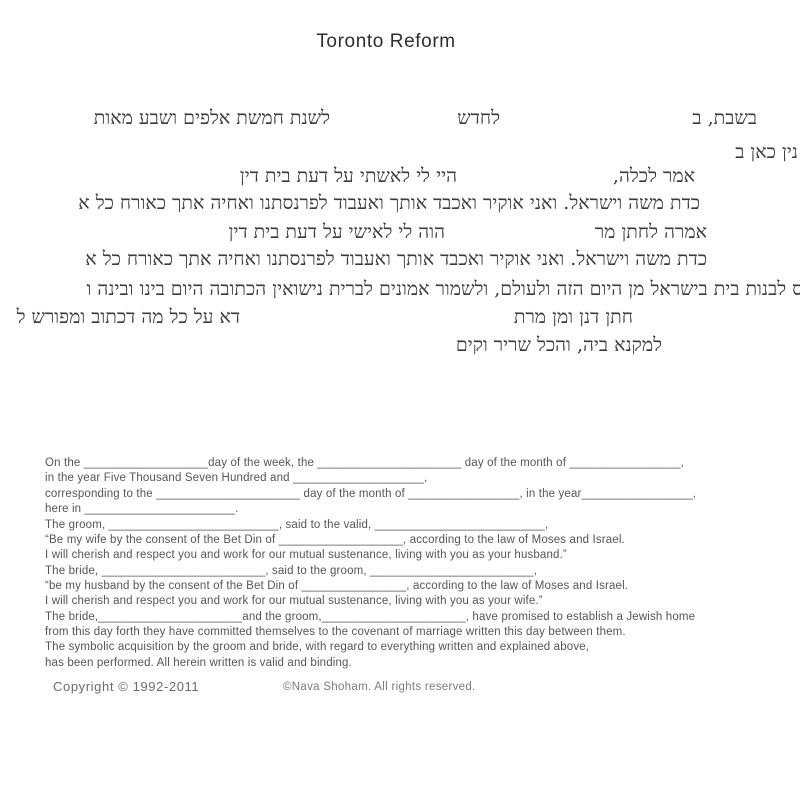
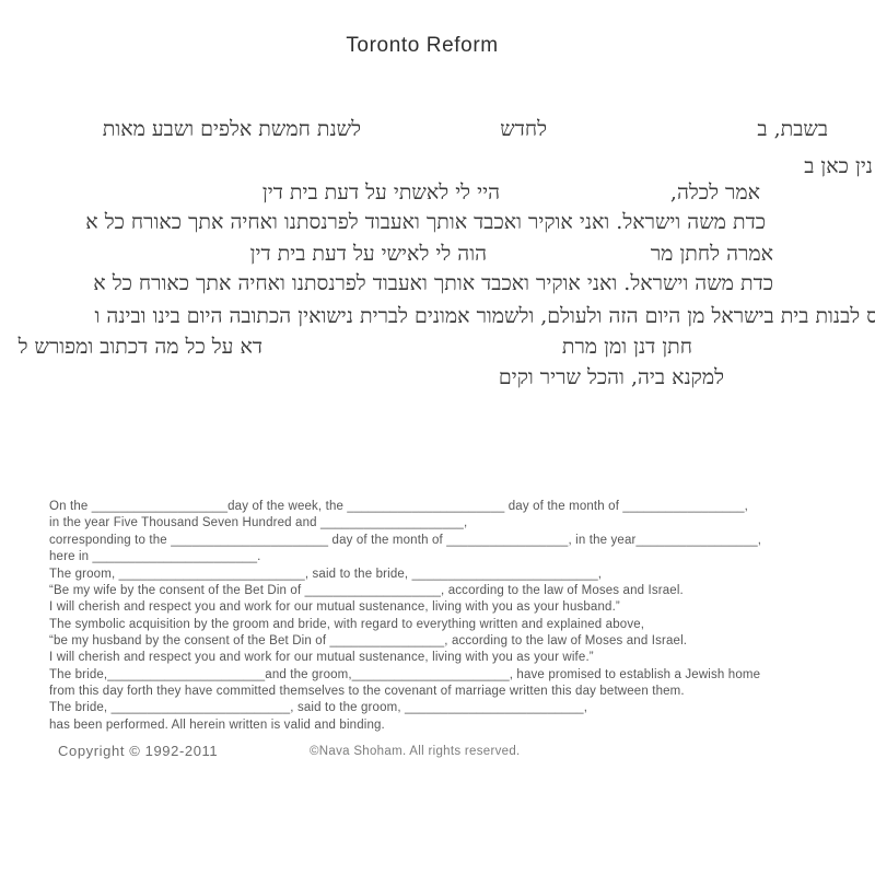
  Toronto Reform
  בשבת, ב
  לחדש
  לשנת חמשת אלפים ושבע מאות
  נין כאן ב
  אמר לכלה,
  היי לי לאשתי על דעת בית דין
  כדת משה וישראל. ואני אוקיר ואכבד אותך ואעבוד לפרנסתנו ואחיה אתך כאורח כל א
  אמרה לחתן מר
  הוה לי לאישי על דעת בית דין
  כדת משה וישראל. ואני אוקיר ואכבד אותך ואעבוד לפרנסתנו ואחיה אתך כאורח כל א
  ס לבנות בית בישראל מן היום הזה ולעולם, ולשמור אמונים לברית נישואין הכתובה היום בינו ובינה ו
  חתן דנן ומן מרת
  דא על כל מה דכתוב ומפורש ל
  למקנא ביה, והכל שריר וקים
  On the ___________________day of the week, the ______________________ day of the month of _________________,
  in the year Five Thousand Seven Hundred and ____________________,
  corresponding to the ______________________ day of the month of _________________, in the year_________________,
  here in _______________________.
- The groom, __________________________, said to the valid, __________________________,
+ The groom, __________________________, said to the bride, __________________________,
  “Be my wife by the consent of the Bet Din of ___________________, according to the law of Moses and Israel.
  I will cherish and respect you and work for our mutual sustenance, living with you as your husband.”
- The bride, _________________________, said to the groom, _________________________,
+ The symbolic acquisition by the groom and bride, with regard to everything written and explained above,
  “be my husband by the consent of the Bet Din of ________________, according to the law of Moses and Israel.
  I will cherish and respect you and work for our mutual sustenance, living with you as your wife.”
  The bride,______________________and the groom,______________________, have promised to establish a Jewish home
  from this day forth they have committed themselves to the covenant of marriage written this day between them.
- The symbolic acquisition by the groom and bride, with regard to everything written and explained above,
+ The bride, _________________________, said to the groom, _________________________,
  has been performed. All herein written is valid and binding.
  Copyright © 1992-2011
  ©Nava Shoham. All rights reserved.
